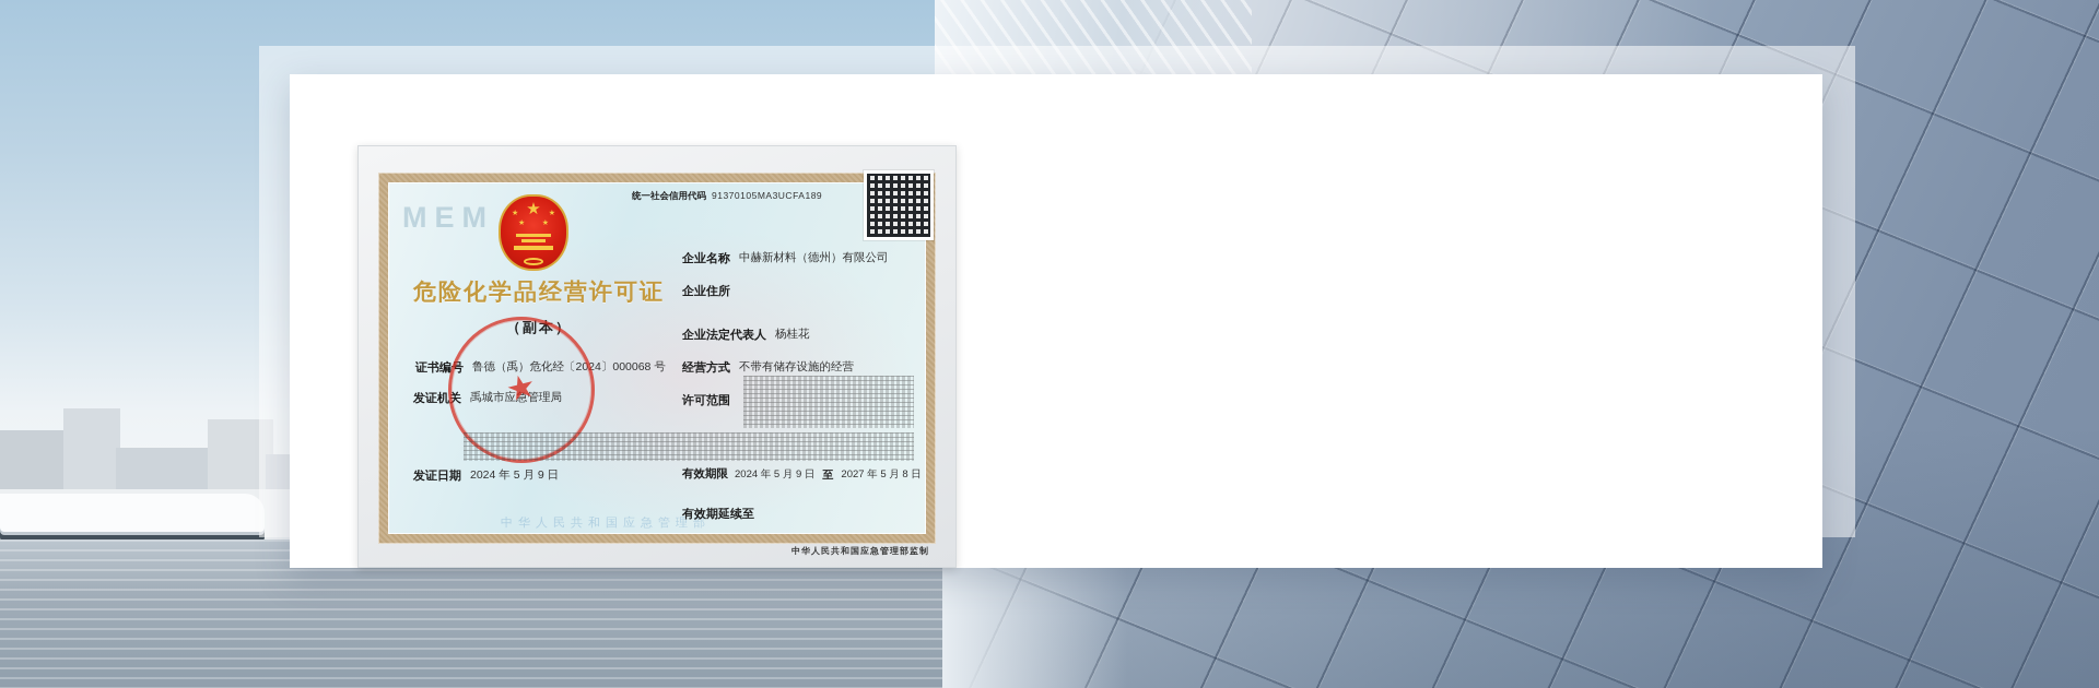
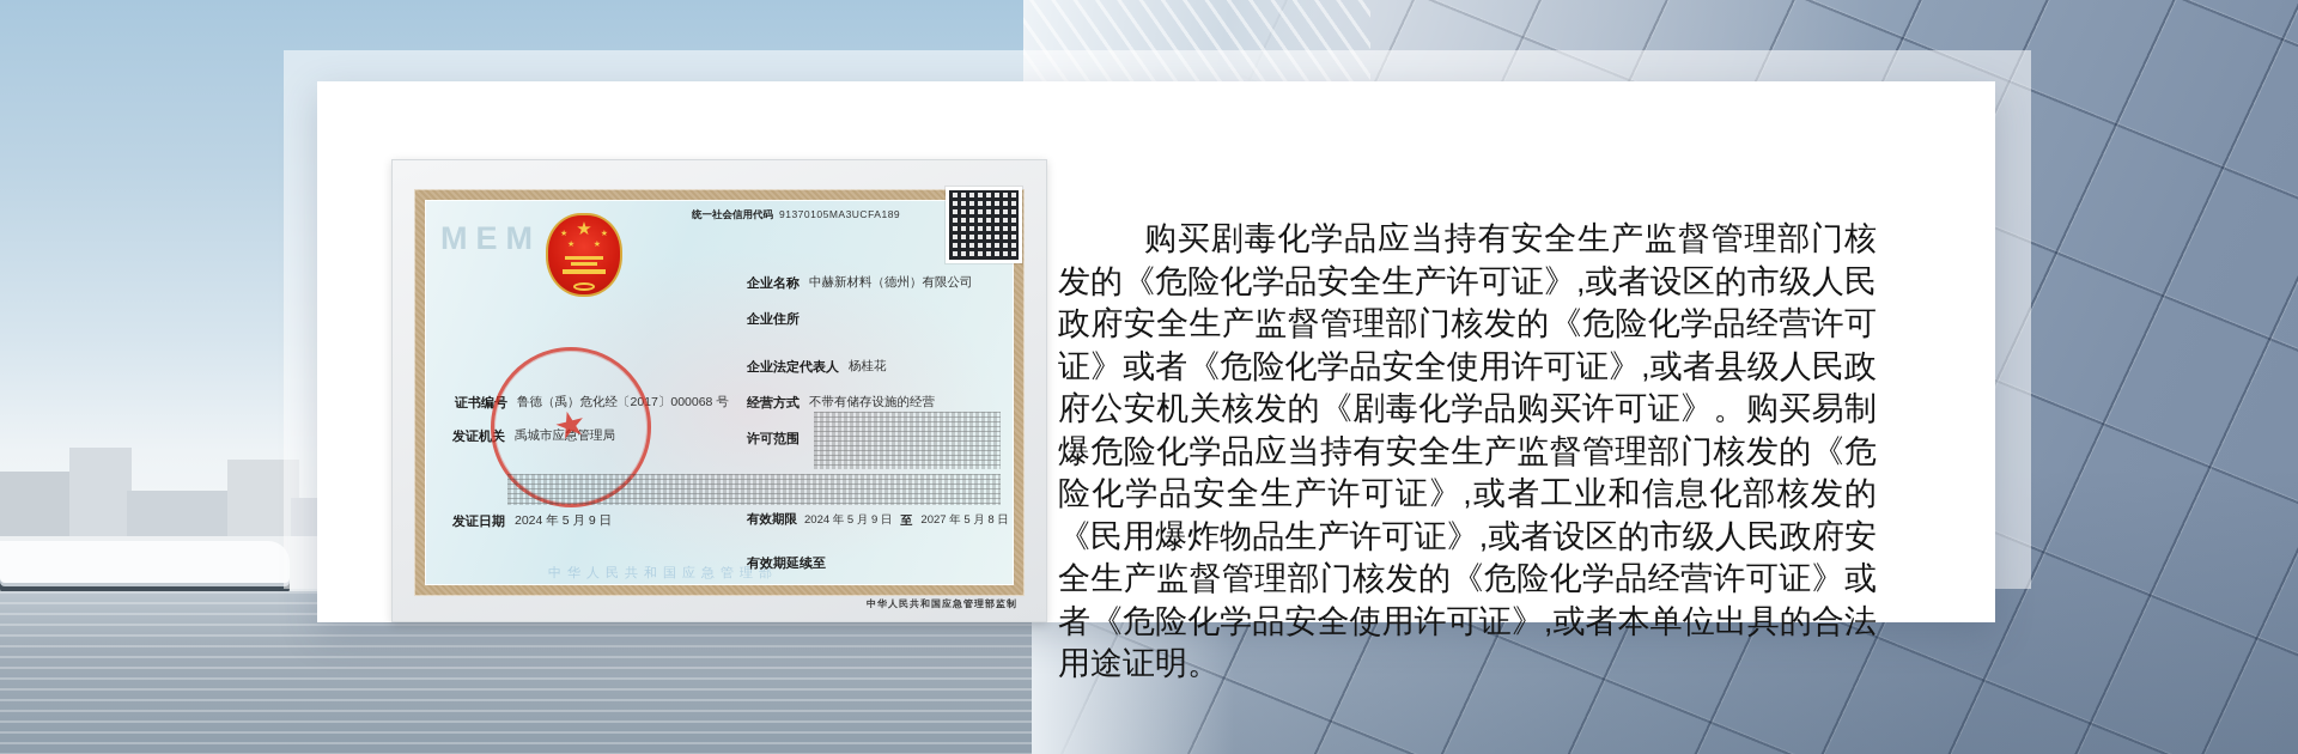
  MEM
  中华人民共和国应急管理部
  统一社会信用代码
  91370105MA3UCFA189
  ★
- 危险化学品经营许可证
- （副本）
  证书编号
- 鲁德（禹）危化经〔2024〕000068 号
+ 鲁德（禹）危化经〔2017〕000068 号
  发证机关
  禹城市应急管理局
  发证日期
  2024 年 5 月 9 日
  企业名称
  中赫新材料（德州）有限公司
  企业住所
  企业法定代表人
  杨桂花
  经营方式
  不带有储存设施的经营
  许可范围
  有效期限
  2024 年 5 月 9 日
  至
  2027 年 5 月 8 日
  有效期延续至
  中华人民共和国应急管理部监制
+ 购买剧毒化学品应当持有安全生产监督管理部门核发的《危险化学品安全生产许可证》,或者设区的市级人民政府安全生产监督管理部门核发的《危险化学品经营许可证》或者《危险化学品安全使用许可证》,或者县级人民政府公安机关核发的《剧毒化学品购买许可证》。购买易制爆危险化学品应当持有安全生产监督管理部门核发的《危险化学品安全生产许可证》,或者工业和信息化部核发的《民用爆炸物品生产许可证》,或者设区的市级人民政府安全生产监督管理部门核发的《危险化学品经营许可证》或者《危险化学品安全使用许可证》,或者本单位出具的合法用途证明。
